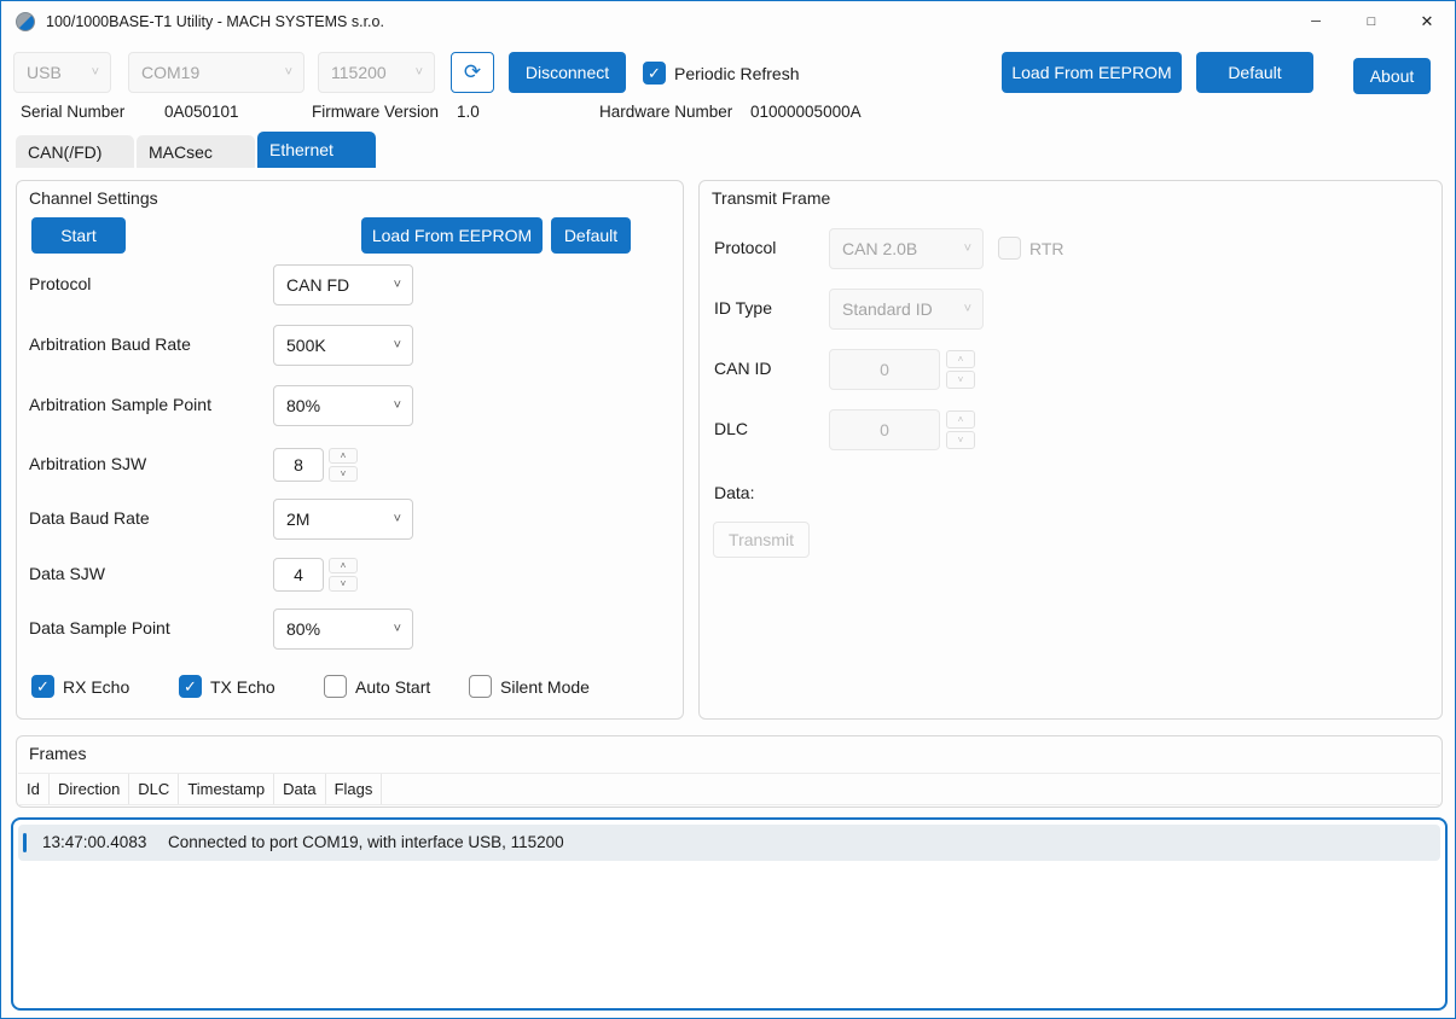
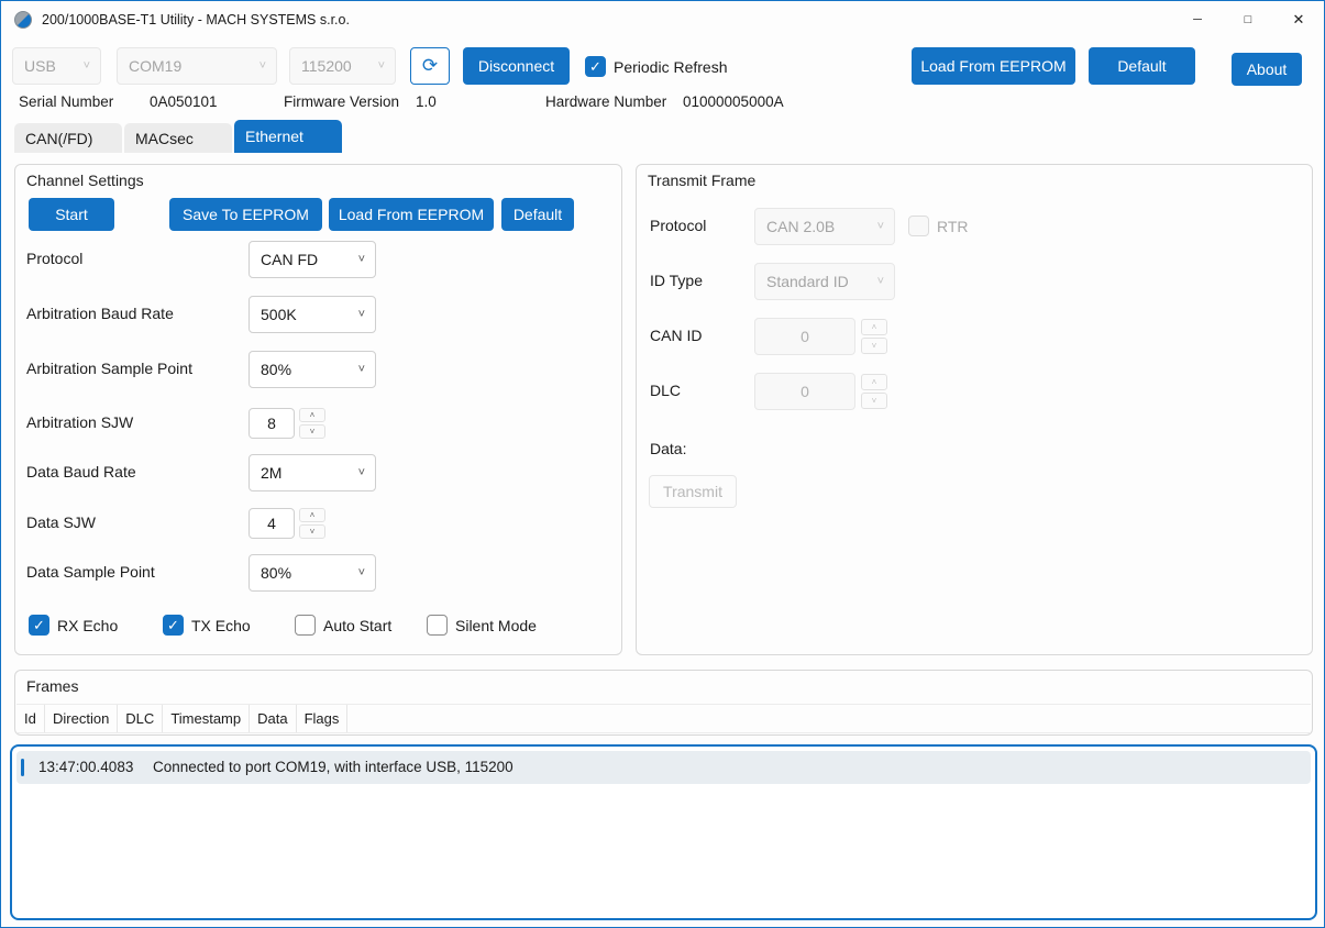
- 100/1000BASE-T1 Utility - MACH SYSTEMS s.r.o.
+ 200/1000BASE-T1 Utility - MACH SYSTEMS s.r.o.
  ─
  □
  ✕
  USB
  ˅
  COM19
  ˅
  115200
  ˅
  ⟳
  Disconnect
  ✓
  Periodic Refresh
  Load From EEPROM
  Default
  About
  Serial Number
  0A050101
  Firmware Version
  1.0
  Hardware Number
  01000005000A
  CAN(/FD)
  MACsec
  Ethernet
  Channel Settings
  Start
+ Save To EEPROM
  Load From EEPROM
  Default
  Protocol
  CAN FD
  ˅
  Arbitration Baud Rate
  500K
  ˅
  Arbitration Sample Point
  80%
  ˅
  Arbitration SJW
  8
  ˄
  ˅
  Data Baud Rate
  2M
  ˅
  Data SJW
  4
  ˄
  ˅
  Data Sample Point
  80%
  ˅
  ✓
  RX Echo
  ✓
  TX Echo
  Auto Start
  Silent Mode
  Transmit Frame
  Protocol
  CAN 2.0B
  ˅
  RTR
  ID Type
  Standard ID
  ˅
  CAN ID
  0
  ˄
  ˅
  DLC
  0
  ˄
  ˅
  Data:
  Transmit
  Frames
  Id
  Direction
  DLC
  Timestamp
  Data
  Flags
  13:47:00.4083
  Connected to port COM19, with interface USB, 115200
